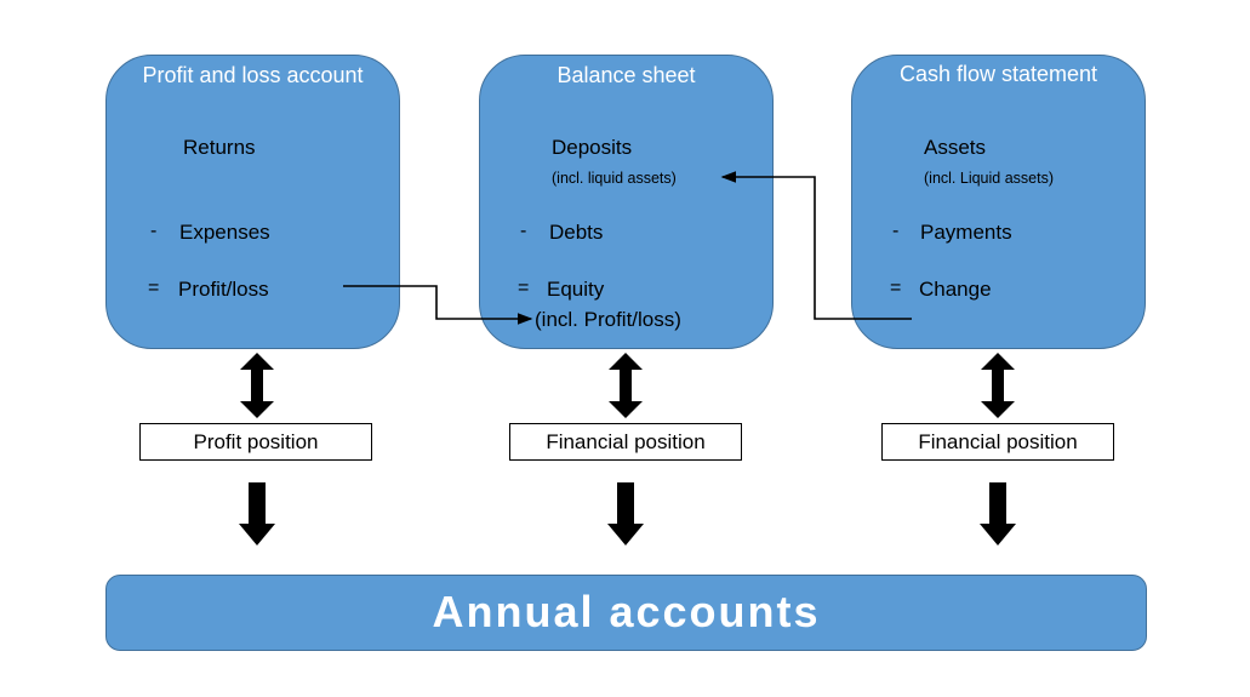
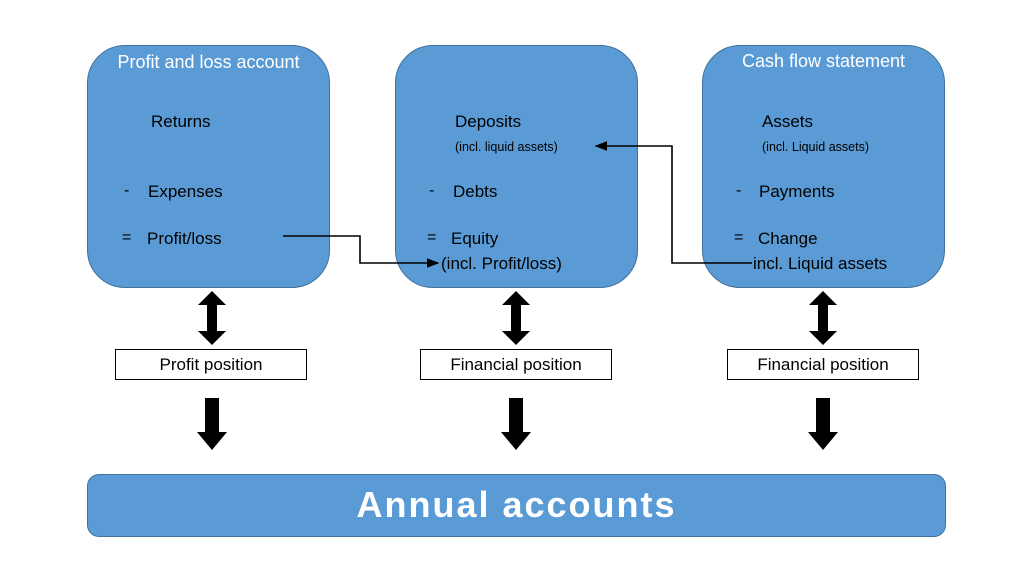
  Profit and loss account
  Returns
  -
  Expenses
  =
  Profit/loss
- Balance sheet
  Deposits
  (incl. liquid assets)
  -
  Debts
  =
  Equity
  (incl. Profit/loss)
  Cash flow statement
  Assets
  (incl. Liquid assets)
  -
  Payments
  =
  Change
+ incl. Liquid assets
  Profit position
  Financial position
  Financial position
  Annual accounts
